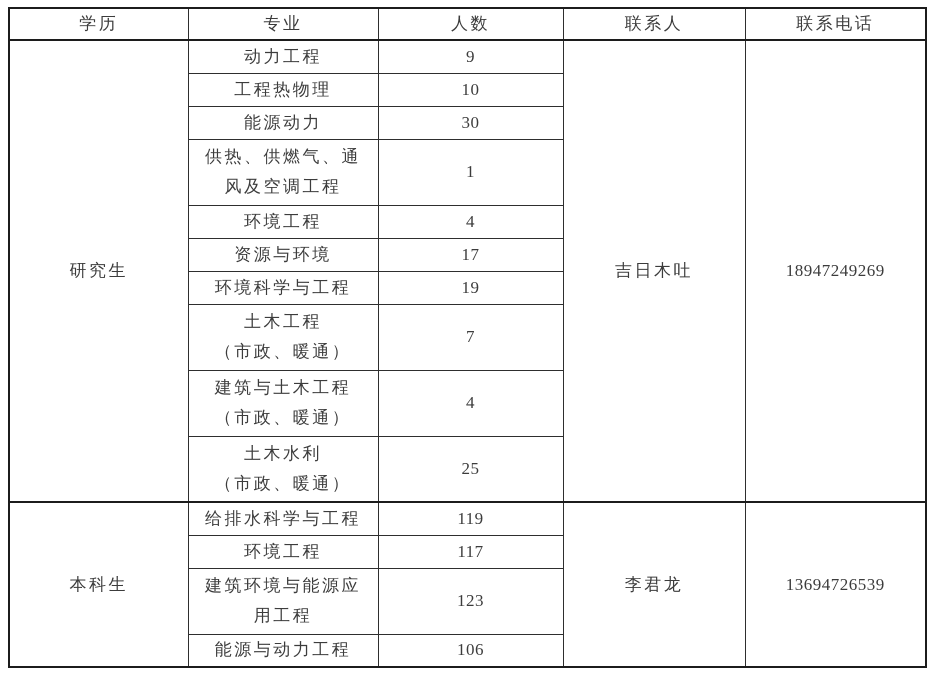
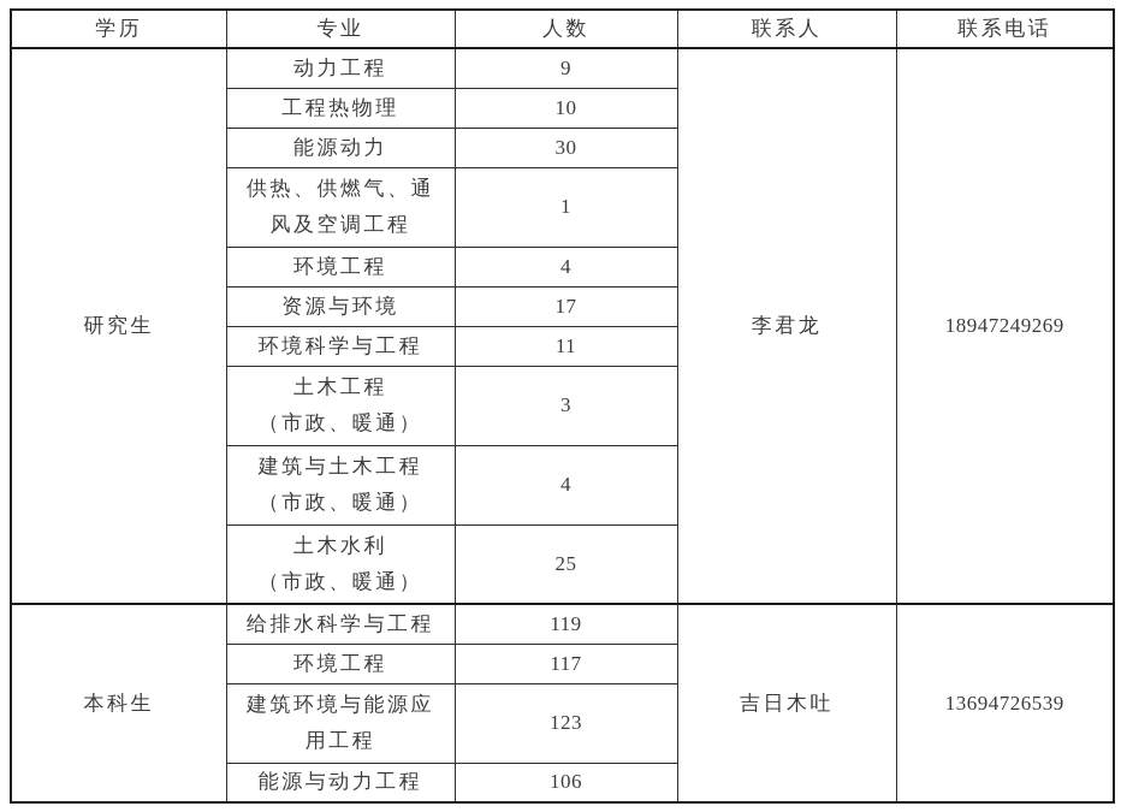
  学历	专业	人数	联系人	联系电话
- 研究生	动力工程	9	吉日木吐	18947249269
+ 研究生	动力工程	9	李君龙	18947249269
  工程热物理	10
  能源动力	30
  供热、供燃气、通 风及空调工程	1
  环境工程	4
  资源与环境	17
- 环境科学与工程	19
+ 环境科学与工程	11
- 土木工程 （市政、暖通）	7
+ 土木工程 （市政、暖通）	3
  建筑与土木工程 （市政、暖通）	4
  土木水利 （市政、暖通）	25
- 本科生	给排水科学与工程	119	李君龙	13694726539
+ 本科生	给排水科学与工程	119	吉日木吐	13694726539
  环境工程	117
  建筑环境与能源应 用工程	123
  能源与动力工程	106
